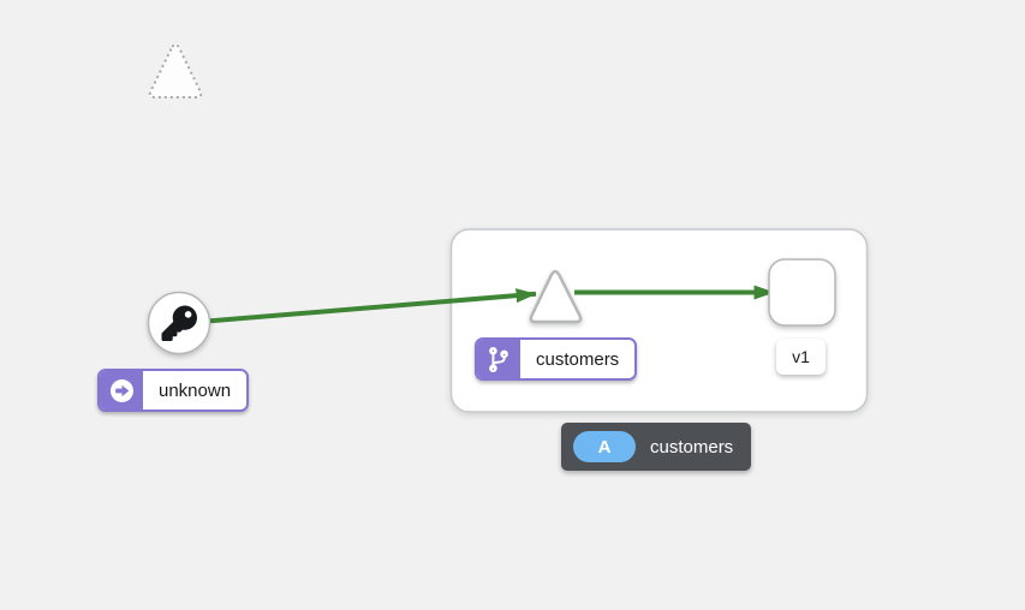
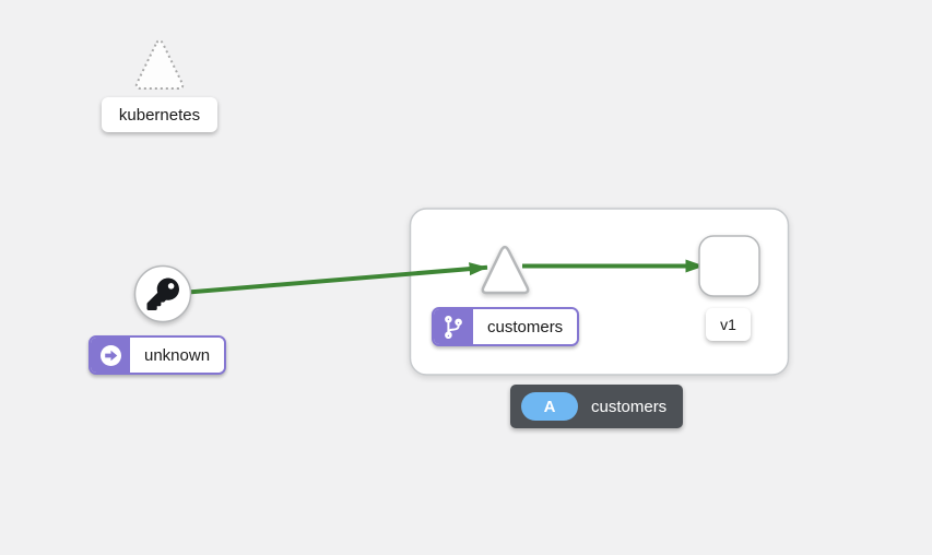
+ kubernetes
  unknown
  customers
  v1
  A
  customers
